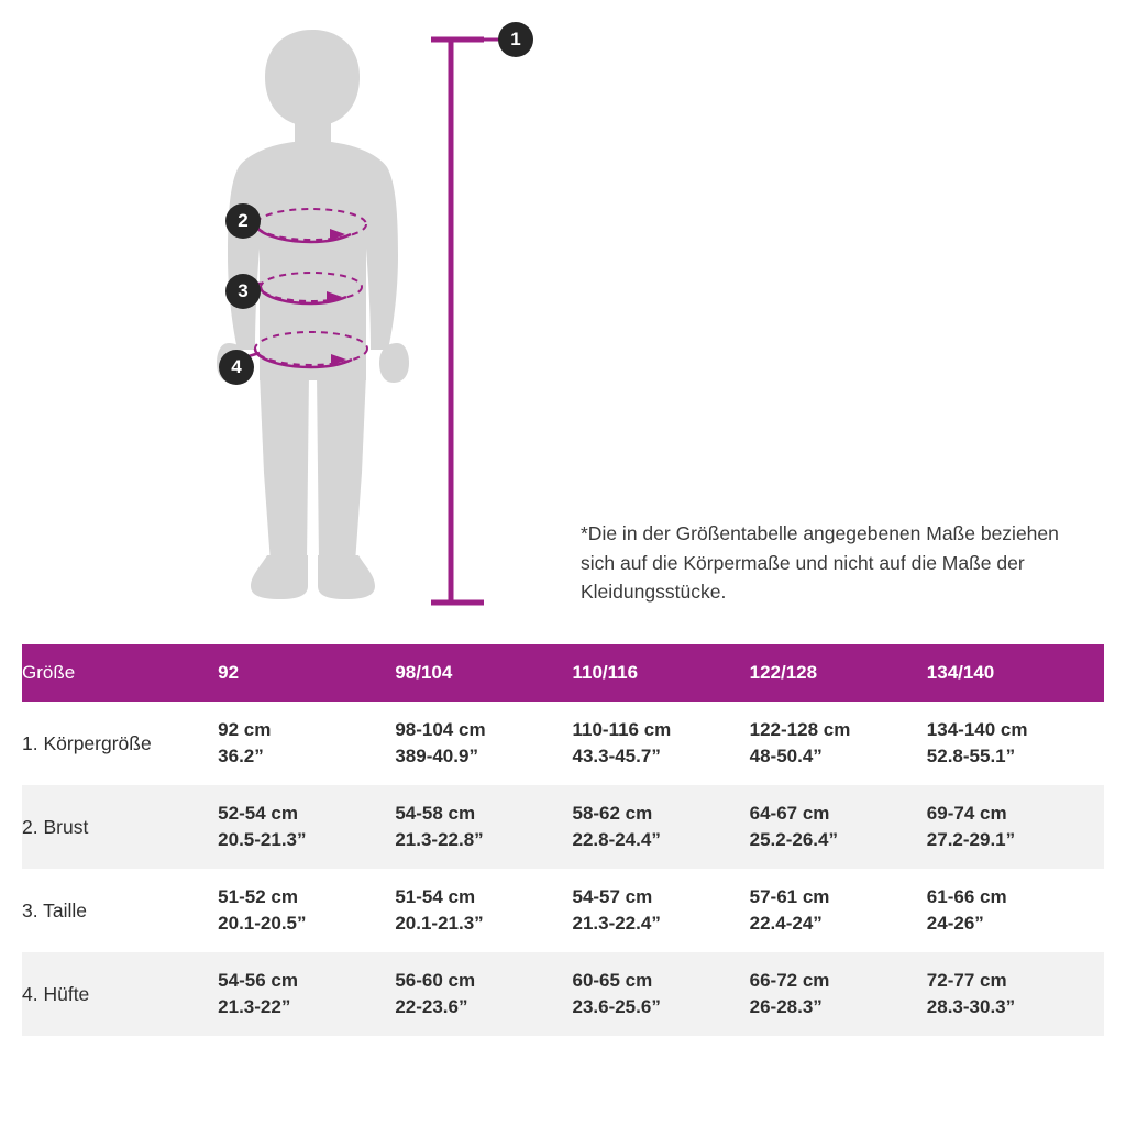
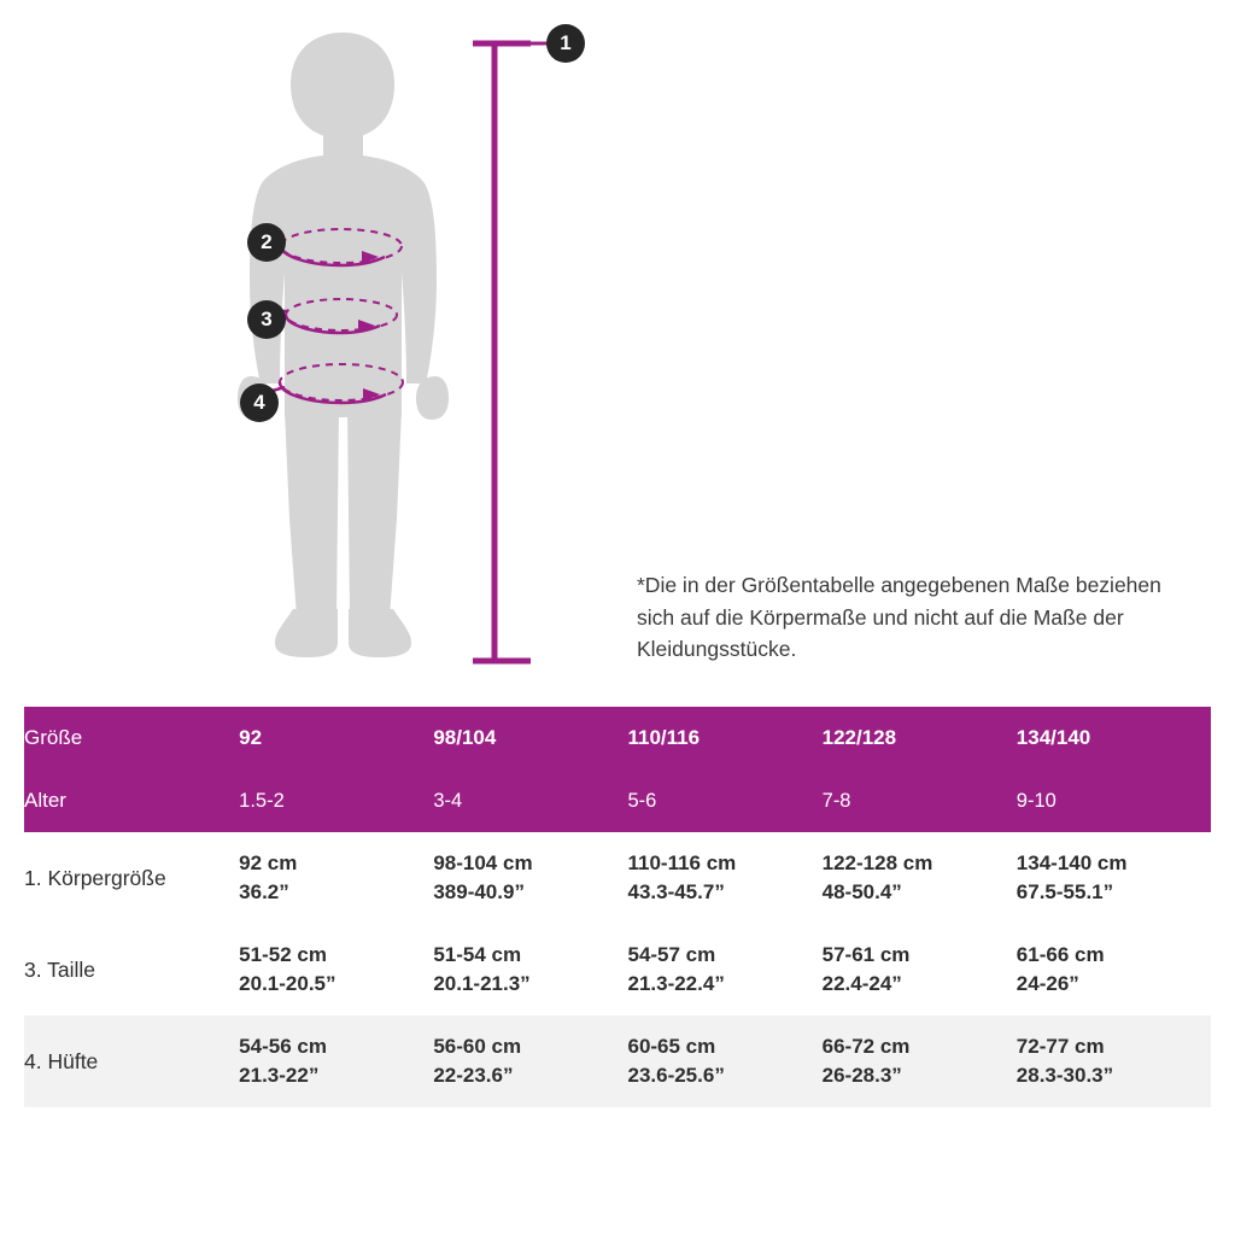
  1
  2
  3
  4
  *Die in der Größentabelle angegebenen Maße beziehen sich auf die Körpermaße und nicht auf die Maße der Kleidungsstücke.
  Größe	92	98/104	110/116	122/128	134/140
+ Alter	1.5-2	3-4	5-6	7-8	9-10
- 1. Körpergröße	92 cm 36.2”	98-104 cm 389-40.9”	110-116 cm 43.3-45.7”	122-128 cm 48-50.4”	134-140 cm 52.8-55.1”
+ 1. Körpergröße	92 cm 36.2”	98-104 cm 389-40.9”	110-116 cm 43.3-45.7”	122-128 cm 48-50.4”	134-140 cm 67.5-55.1”
- 2. Brust	52-54 cm 20.5-21.3”	54-58 cm 21.3-22.8”	58-62 cm 22.8-24.4”	64-67 cm 25.2-26.4”	69-74 cm 27.2-29.1”
  3. Taille	51-52 cm 20.1-20.5”	51-54 cm 20.1-21.3”	54-57 cm 21.3-22.4”	57-61 cm 22.4-24”	61-66 cm 24-26”
  4. Hüfte	54-56 cm 21.3-22”	56-60 cm 22-23.6”	60-65 cm 23.6-25.6”	66-72 cm 26-28.3”	72-77 cm 28.3-30.3”
